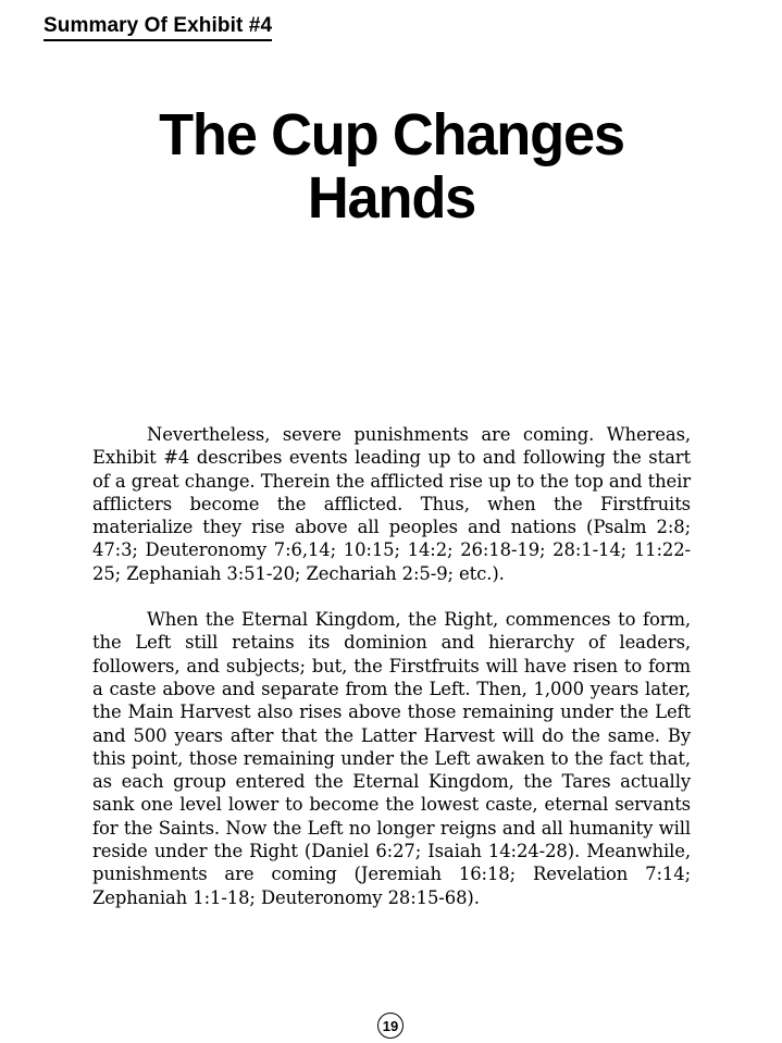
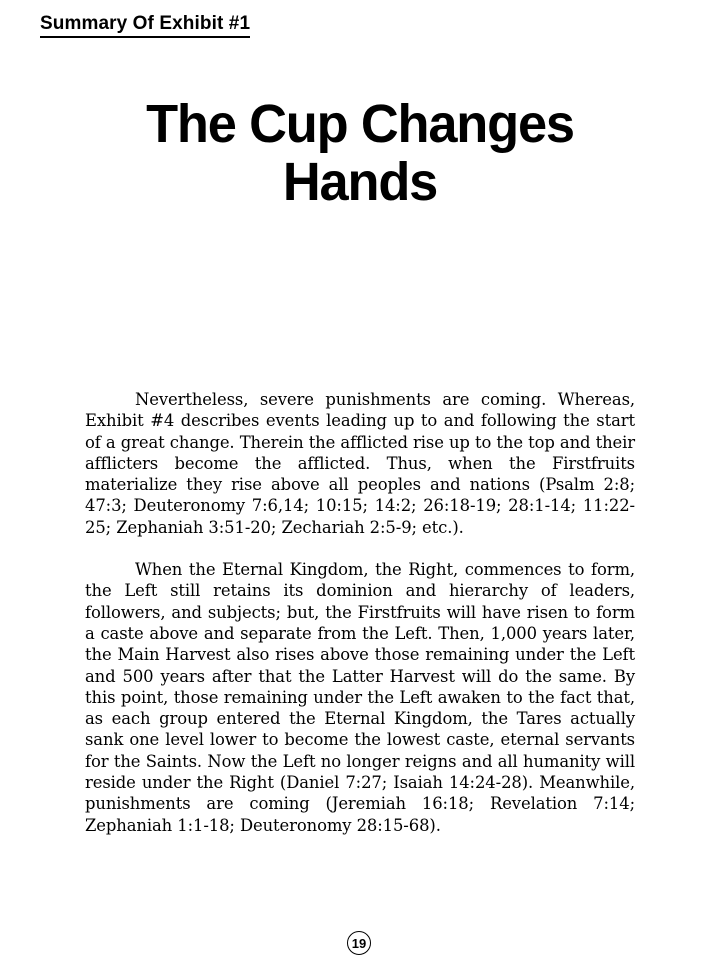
- Summary Of Exhibit #4
+ Summary Of Exhibit #1
  The Cup Changes
  Hands
  Nevertheless, severe punishments are coming. Whereas, Exhibit #4 describes events leading up to and following the start of a great change. Therein the afflicted rise up to the top and their afflicters become the afflicted. Thus, when the Firstfruits materialize they rise above all peoples and nations (Psalm 2:8; 47:3; Deuteronomy 7:6,14; 10:15; 14:2; 26:18-19; 28:1-14; 11:22-25; Zephaniah 3:51-20; Zechariah 2:5-9; etc.).
- When the Eternal Kingdom, the Right, commences to form, the Left still retains its dominion and hierarchy of leaders, followers, and subjects; but, the Firstfruits will have risen to form a caste above and separate from the Left. Then, 1,000 years later, the Main Harvest also rises above those remaining under the Left and 500 years after that the Latter Harvest will do the same. By this point, those remaining under the Left awaken to the fact that, as each group entered the Eternal Kingdom, the Tares actually sank one level lower to become the lowest caste, eternal servants for the Saints. Now the Left no longer reigns and all humanity will reside under the Right (Daniel 6:27; Isaiah 14:24-28). Meanwhile, punishments are coming (Jeremiah 16:18; Revelation 7:14; Zephaniah 1:1-18; Deuteronomy 28:15-68).
+ When the Eternal Kingdom, the Right, commences to form, the Left still retains its dominion and hierarchy of leaders, followers, and subjects; but, the Firstfruits will have risen to form a caste above and separate from the Left. Then, 1,000 years later, the Main Harvest also rises above those remaining under the Left and 500 years after that the Latter Harvest will do the same. By this point, those remaining under the Left awaken to the fact that, as each group entered the Eternal Kingdom, the Tares actually sank one level lower to become the lowest caste, eternal servants for the Saints. Now the Left no longer reigns and all humanity will reside under the Right (Daniel 7:27; Isaiah 14:24-28). Meanwhile, punishments are coming (Jeremiah 16:18; Revelation 7:14; Zephaniah 1:1-18; Deuteronomy 28:15-68).
  19
